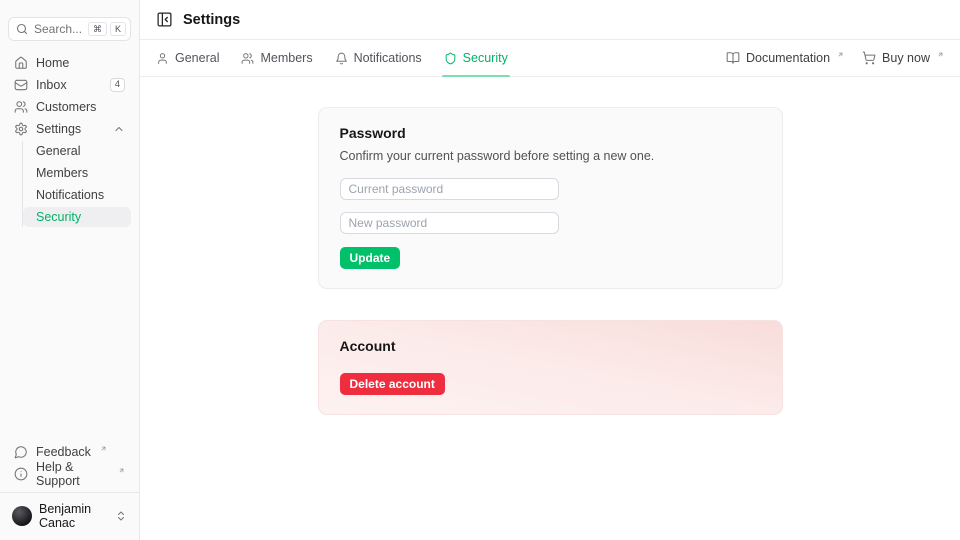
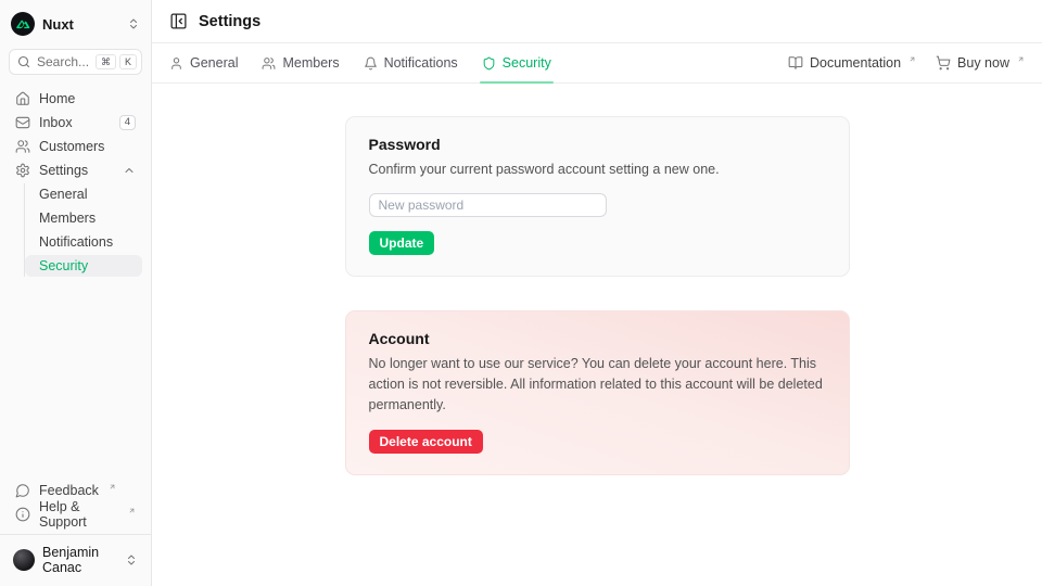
+ Nuxt
  Search...
  ⌘
  K
  Home
  Inbox
  4
  Customers
  Settings
  General
  Members
  Notifications
  Security
  Feedback
  Help & Support
  Benjamin Canac
  Settings
  General
  Members
  Notifications
  Security
  Documentation
  Buy now
  Password
- Confirm your current password before setting a new one.
+ Confirm your current password account setting a new one.
- Current password
  New password
  Update
  Account
+ No longer want to use our service? You can delete your account here. This action is not reversible. All information related to this account will be deleted permanently.
  Delete account
